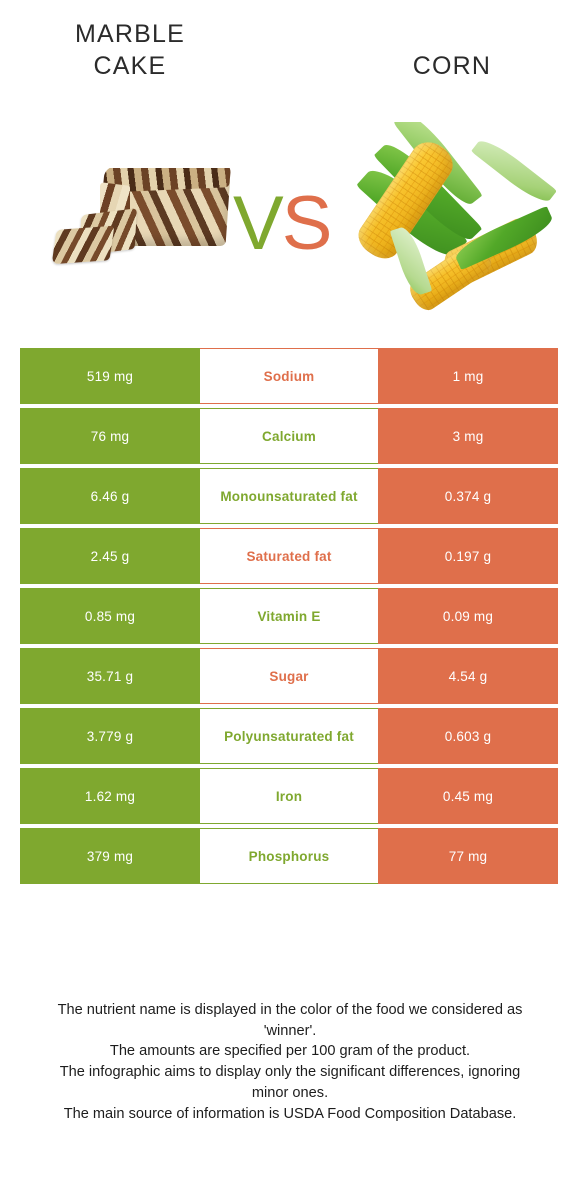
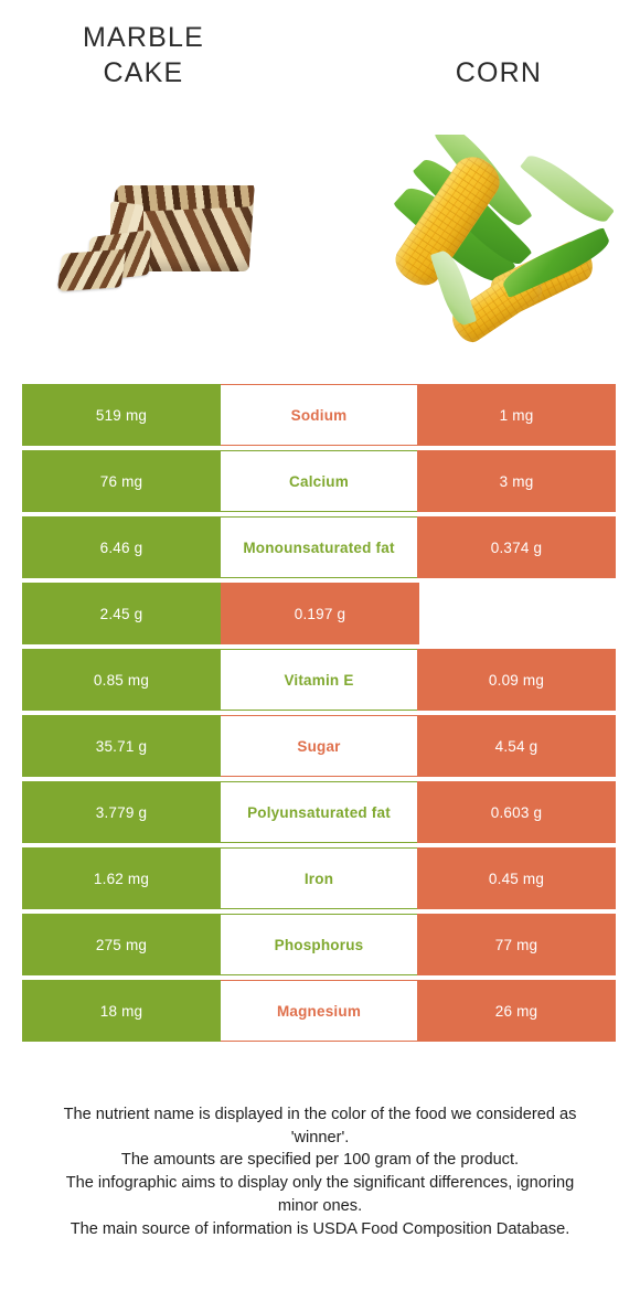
  MARBLE
  CAKE
  CORN
- VS
  519 mg
  Sodium
  1 mg
  76 mg
  Calcium
  3 mg
  6.46 g
  Monounsaturated fat
  0.374 g
  2.45 g
- Saturated fat
  0.197 g
  0.85 mg
  Vitamin E
  0.09 mg
  35.71 g
  Sugar
  4.54 g
  3.779 g
  Polyunsaturated fat
  0.603 g
  1.62 mg
  Iron
  0.45 mg
- 379 mg
+ 275 mg
  Phosphorus
  77 mg
+ 18 mg
+ Magnesium
+ 26 mg
  The nutrient name is displayed in the color of the food we considered as
  'winner'.
  The amounts are specified per 100 gram of the product.
  The infographic aims to display only the significant differences, ignoring
  minor ones.
  The main source of information is USDA Food Composition Database.
